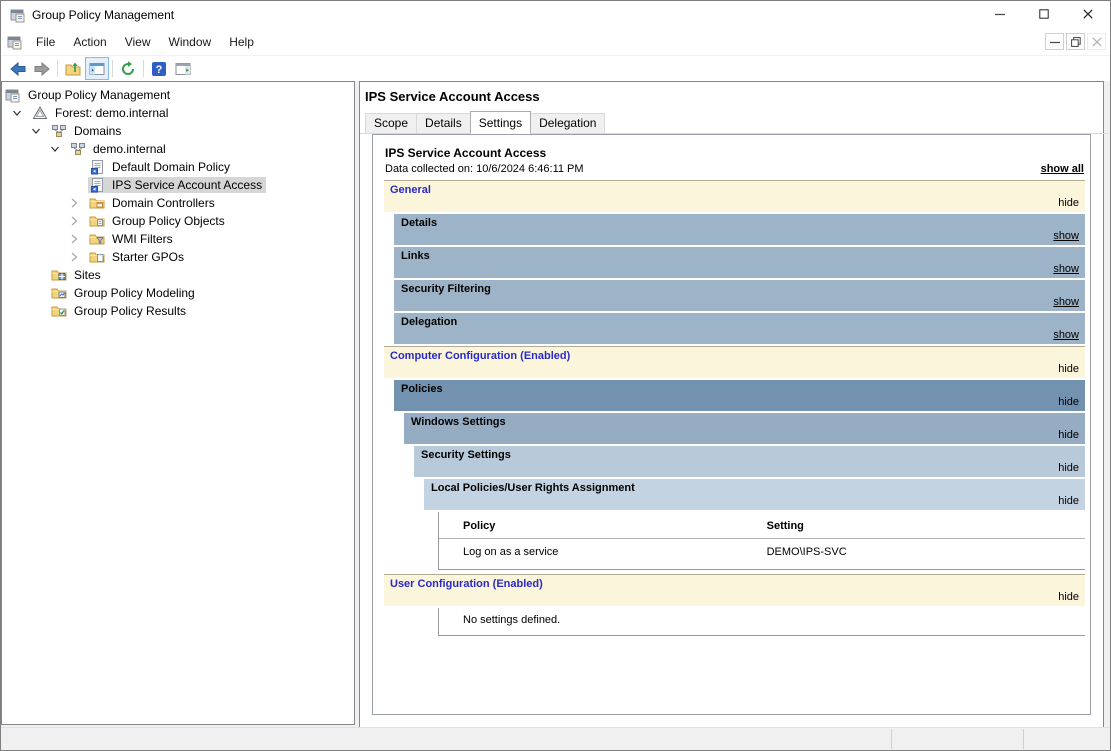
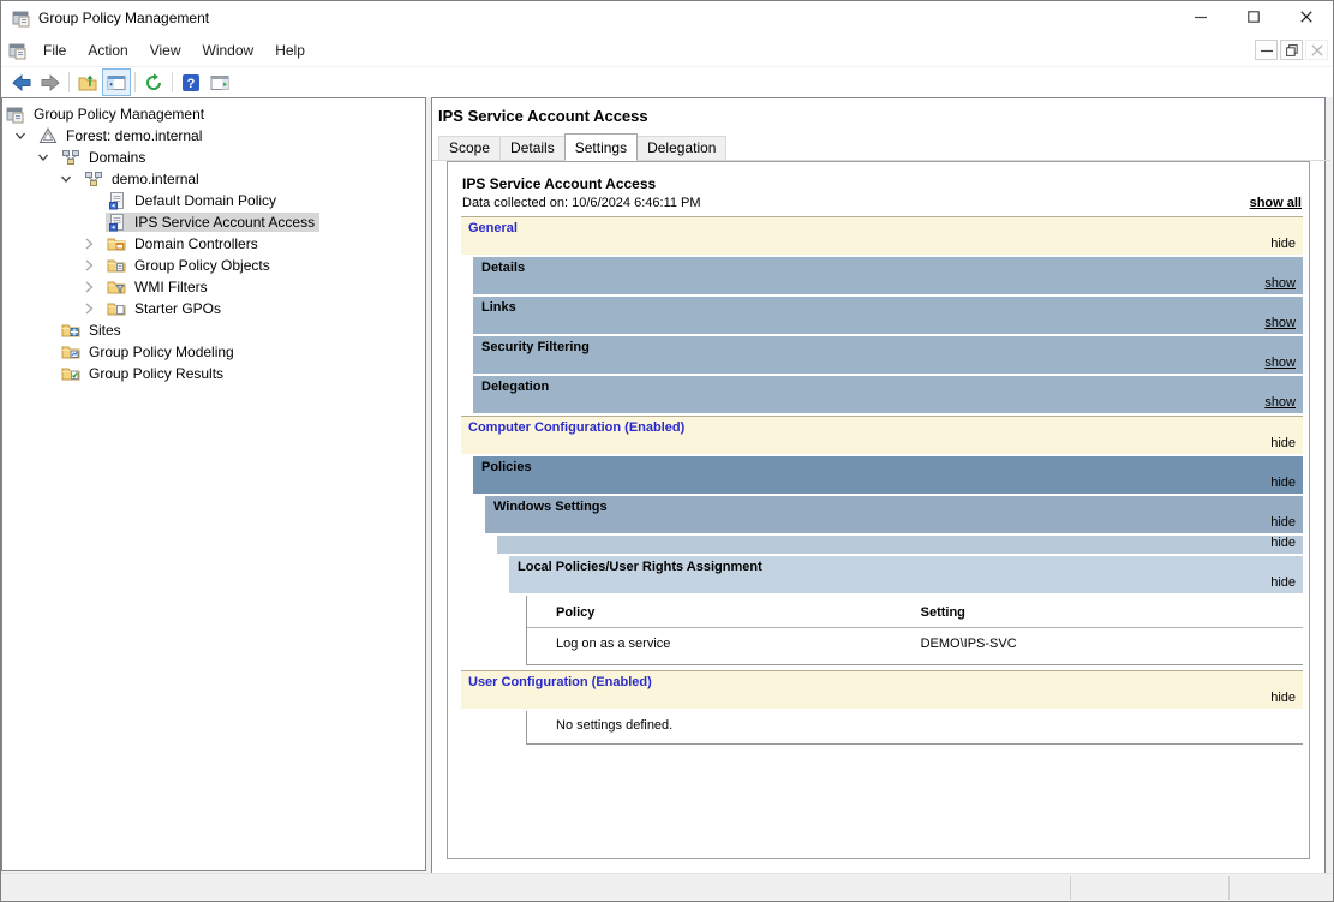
  Group Policy Management
  File
  Action
  View
  Window
  Help
  ?
  Group Policy Management
  Forest: demo.internal
  Domains
  demo.internal
  Default Domain Policy
  IPS Service Account Access
  Domain Controllers
  Group Policy Objects
  WMI Filters
  Starter GPOs
  Sites
  Group Policy Modeling
  Group Policy Results
  IPS Service Account Access
  Scope
  Details
  Settings
  Delegation
  IPS Service Account Access
  Data collected on: 10/6/2024 6:46:11 PM
  show all
  General
  hide
  Details
  show
  Links
  show
  Security Filtering
  show
  Delegation
  show
  Computer Configuration (Enabled)
  hide
  Policies
  hide
  Windows Settings
  hide
- Security Settings
  hide
  Local Policies/User Rights Assignment
  hide
  Policy	Setting
  Log on as a service	DEMO\IPS-SVC
  User Configuration (Enabled)
  hide
  No settings defined.
